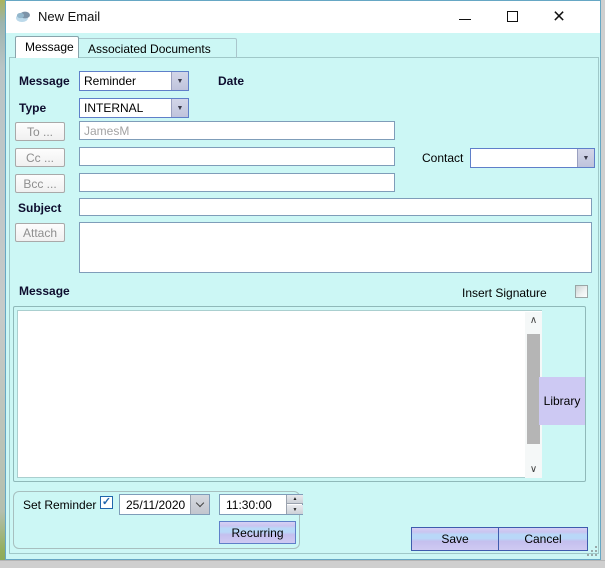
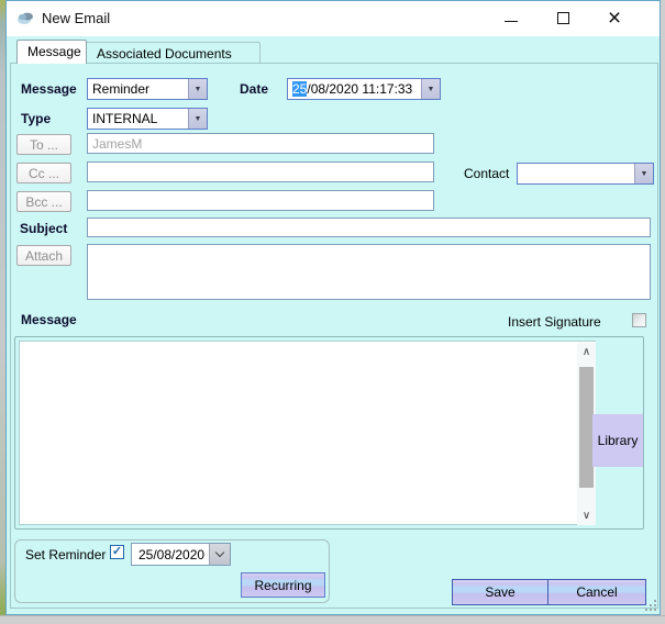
  New Email
  ×
  Message
  Associated Documents
  Message
  Reminder
  Date
+ 25/08/2020 11:17:33
  Type
  INTERNAL
  To ...
  JamesM
  Cc ...
  Contact
  Bcc ...
  Subject
  Attach
  Message
  Insert Signature
  ∧
  ∨
  Library
  Set Reminder
  ✓
- 25/11/2020
+ 25/08/2020
- 11:30:00
  Recurring
  Save
  Cancel
